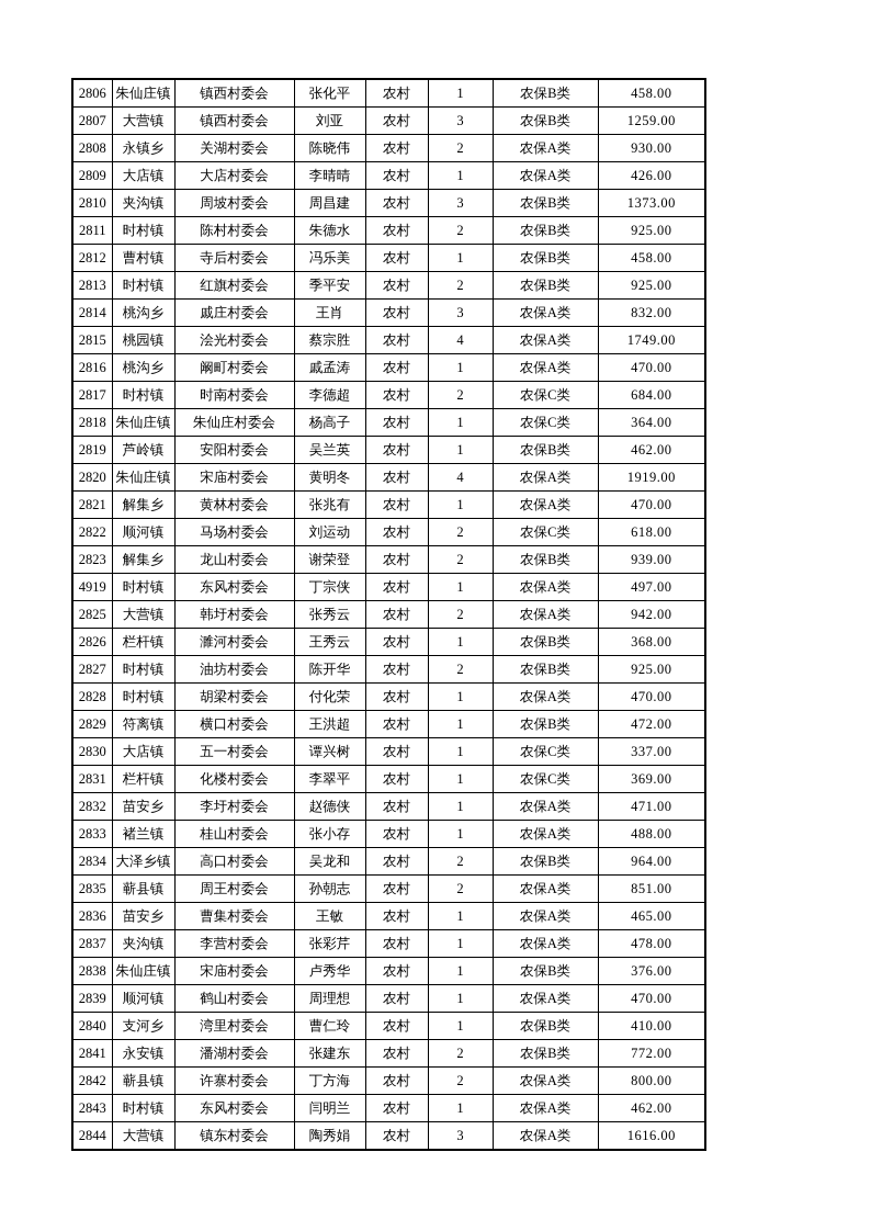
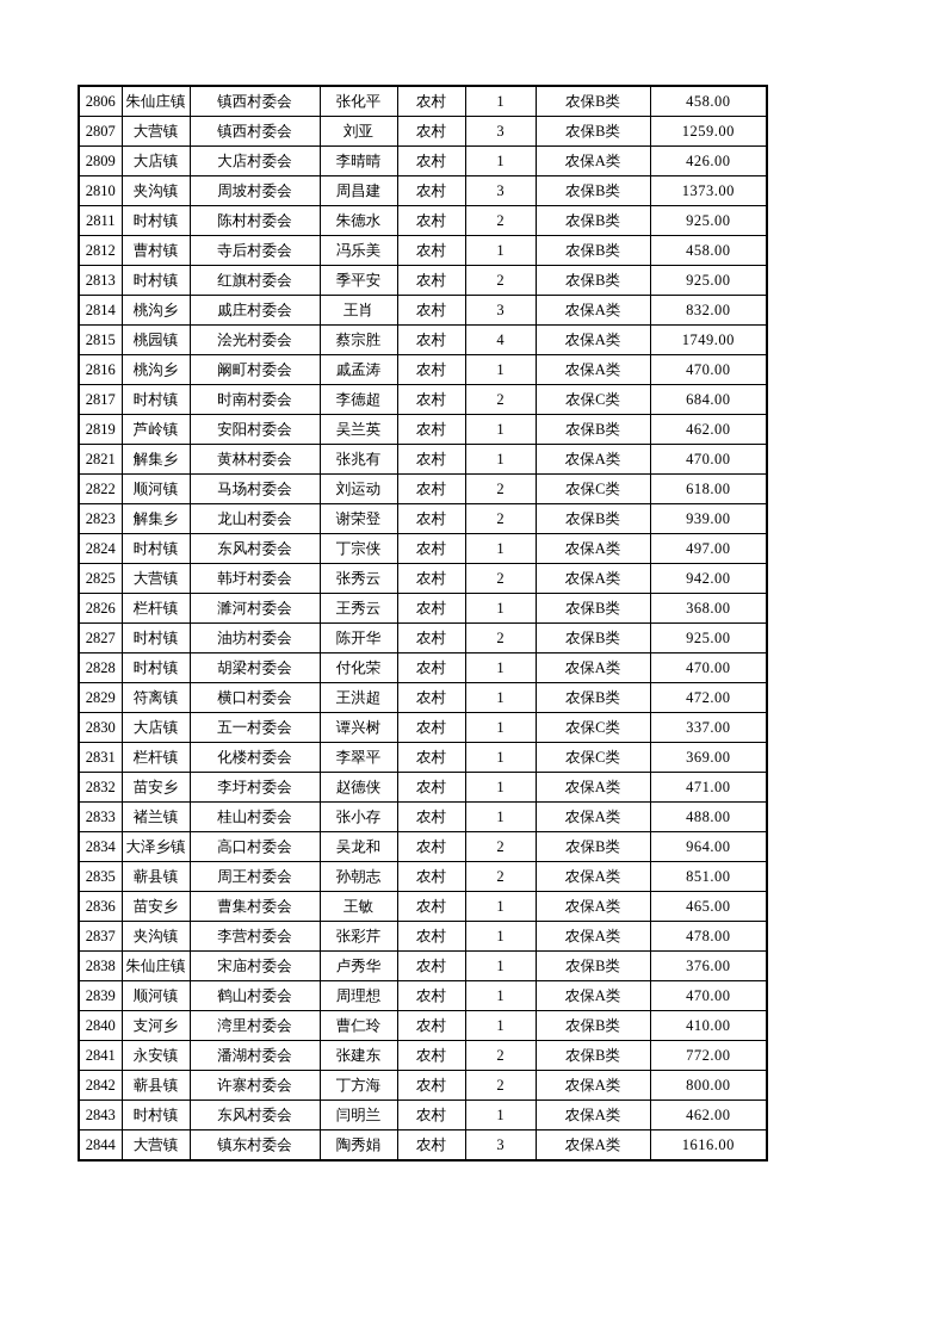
  2806	朱仙庄镇	镇西村委会	张化平	农村	1	农保B类	458.00
  2807	大营镇	镇西村委会	刘亚	农村	3	农保B类	1259.00
- 2808	永镇乡	关湖村委会	陈晓伟	农村	2	农保A类	930.00
  2809	大店镇	大店村委会	李晴晴	农村	1	农保A类	426.00
  2810	夹沟镇	周坡村委会	周昌建	农村	3	农保B类	1373.00
  2811	时村镇	陈村村委会	朱德水	农村	2	农保B类	925.00
  2812	曹村镇	寺后村委会	冯乐美	农村	1	农保B类	458.00
  2813	时村镇	红旗村委会	季平安	农村	2	农保B类	925.00
  2814	桃沟乡	戚庄村委会	王肖	农村	3	农保A类	832.00
  2815	桃园镇	浍光村委会	蔡宗胜	农村	4	农保A类	1749.00
  2816	桃沟乡	阚町村委会	戚孟涛	农村	1	农保A类	470.00
  2817	时村镇	时南村委会	李德超	农村	2	农保C类	684.00
- 2818	朱仙庄镇	朱仙庄村委会	杨高子	农村	1	农保C类	364.00
  2819	芦岭镇	安阳村委会	吴兰英	农村	1	农保B类	462.00
- 2820	朱仙庄镇	宋庙村委会	黄明冬	农村	4	农保A类	1919.00
  2821	解集乡	黄林村委会	张兆有	农村	1	农保A类	470.00
  2822	顺河镇	马场村委会	刘运动	农村	2	农保C类	618.00
  2823	解集乡	龙山村委会	谢荣登	农村	2	农保B类	939.00
- 4919	时村镇	东风村委会	丁宗侠	农村	1	农保A类	497.00
+ 2824	时村镇	东风村委会	丁宗侠	农村	1	农保A类	497.00
  2825	大营镇	韩圩村委会	张秀云	农村	2	农保A类	942.00
  2826	栏杆镇	濉河村委会	王秀云	农村	1	农保B类	368.00
  2827	时村镇	油坊村委会	陈开华	农村	2	农保B类	925.00
  2828	时村镇	胡梁村委会	付化荣	农村	1	农保A类	470.00
  2829	符离镇	横口村委会	王洪超	农村	1	农保B类	472.00
  2830	大店镇	五一村委会	谭兴树	农村	1	农保C类	337.00
  2831	栏杆镇	化楼村委会	李翠平	农村	1	农保C类	369.00
  2832	苗安乡	李圩村委会	赵德侠	农村	1	农保A类	471.00
  2833	褚兰镇	桂山村委会	张小存	农村	1	农保A类	488.00
  2834	大泽乡镇	高口村委会	吴龙和	农村	2	农保B类	964.00
  2835	蕲县镇	周王村委会	孙朝志	农村	2	农保A类	851.00
  2836	苗安乡	曹集村委会	王敏	农村	1	农保A类	465.00
  2837	夹沟镇	李营村委会	张彩芹	农村	1	农保A类	478.00
  2838	朱仙庄镇	宋庙村委会	卢秀华	农村	1	农保B类	376.00
  2839	顺河镇	鹤山村委会	周理想	农村	1	农保A类	470.00
  2840	支河乡	湾里村委会	曹仁玲	农村	1	农保B类	410.00
  2841	永安镇	潘湖村委会	张建东	农村	2	农保B类	772.00
  2842	蕲县镇	许寨村委会	丁方海	农村	2	农保A类	800.00
  2843	时村镇	东风村委会	闫明兰	农村	1	农保A类	462.00
  2844	大营镇	镇东村委会	陶秀娟	农村	3	农保A类	1616.00
